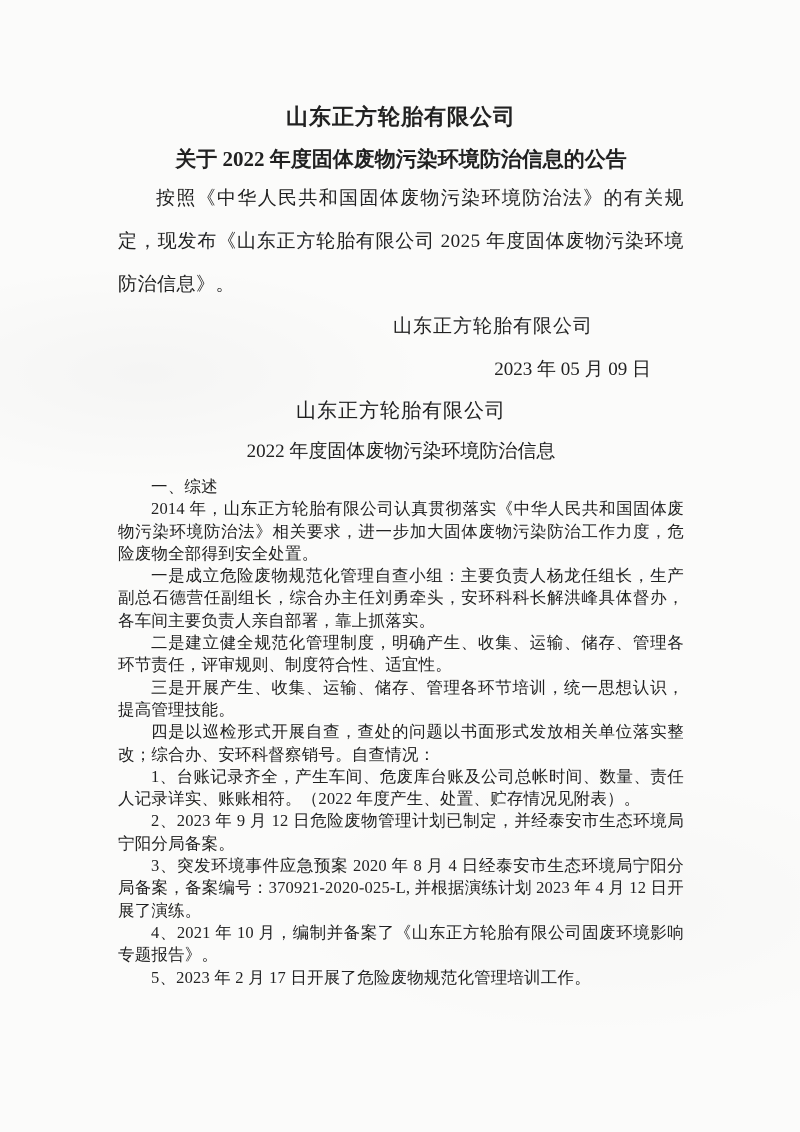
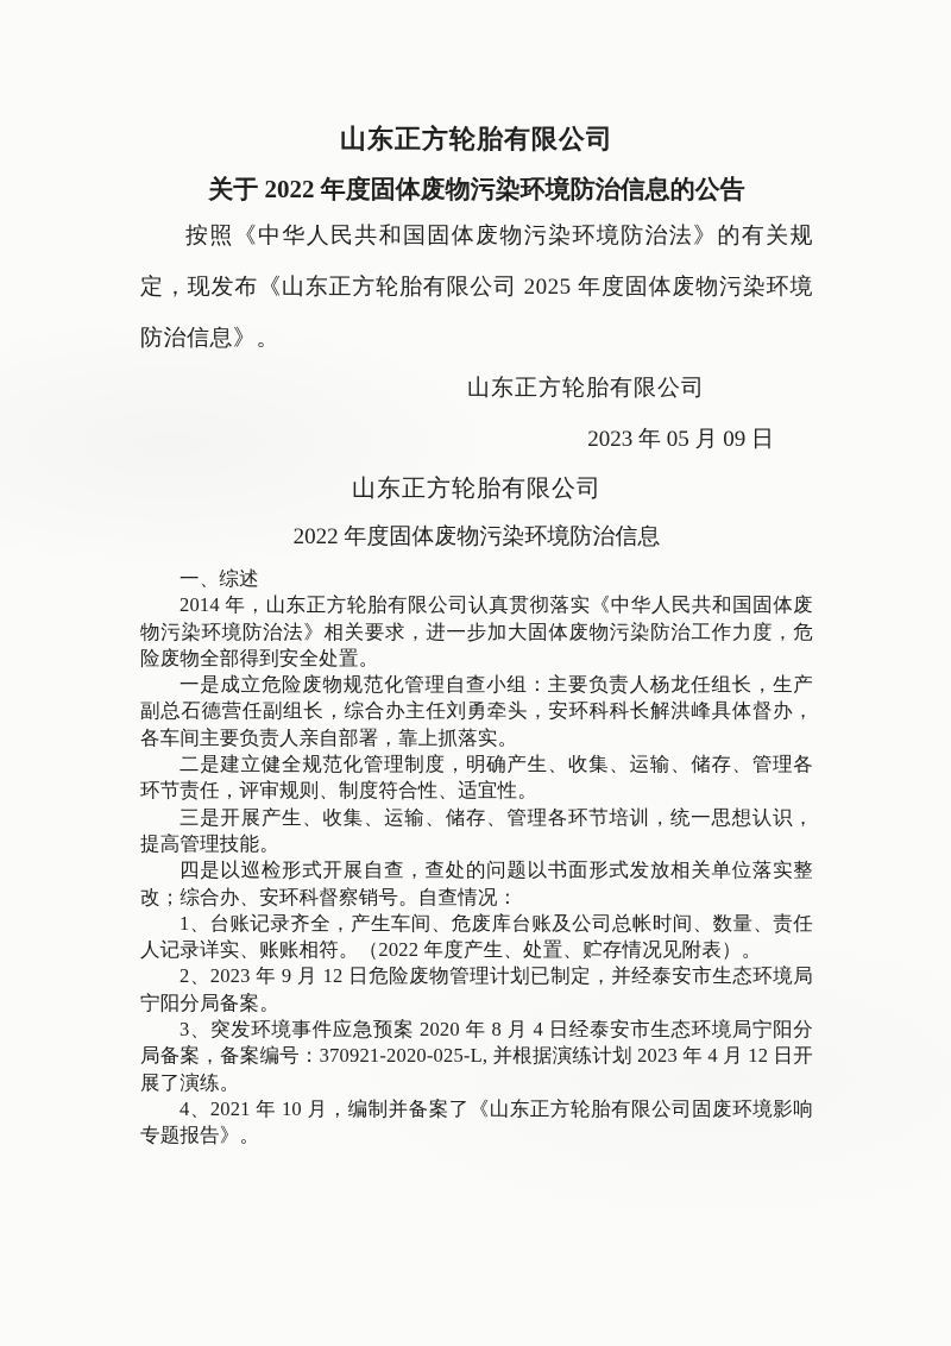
  山东正方轮胎有限公司
  关于 2022 年度固体废物污染环境防治信息的公告
  按照《中华人民共和国固体废物污染环境防治法》的有关规定，现发布《山东正方轮胎有限公司 2025 年度固体废物污染环境防治信息》。
  山东正方轮胎有限公司
  2023 年 05 月 09 日
  山东正方轮胎有限公司
  2022 年度固体废物污染环境防治信息
  一、综述
  2014 年，山东正方轮胎有限公司认真贯彻落实《中华人民共和国固体废物污染环境防治法》相关要求，进一步加大固体废物污染防治工作力度，危险废物全部得到安全处置。
  一是成立危险废物规范化管理自查小组：主要负责人杨龙任组长，生产副总石德营任副组长，综合办主任刘勇牵头，安环科科长解洪峰具体督办，各车间主要负责人亲自部署，靠上抓落实。
  二是建立健全规范化管理制度，明确产生、收集、运输、储存、管理各环节责任，评审规则、制度符合性、适宜性。
  三是开展产生、收集、运输、储存、管理各环节培训，统一思想认识，提高管理技能。
  四是以巡检形式开展自查，查处的问题以书面形式发放相关单位落实整改；综合办、安环科督察销号。自查情况：
  1、台账记录齐全，产生车间、危废库台账及公司总帐时间、数量、责任人记录详实、账账相符。（2022 年度产生、处置、贮存情况见附表）。
  2、2023 年 9 月 12 日危险废物管理计划已制定，并经泰安市生态环境局宁阳分局备案。
  3、突发环境事件应急预案 2020 年 8 月 4 日经泰安市生态环境局宁阳分局备案，备案编号：370921-2020-025-L, 并根据演练计划 2023 年 4 月 12 日开展了演练。
  4、2021 年 10 月，编制并备案了《山东正方轮胎有限公司固废环境影响专题报告》。
- 5、2023 年 2 月 17 日开展了危险废物规范化管理培训工作。
